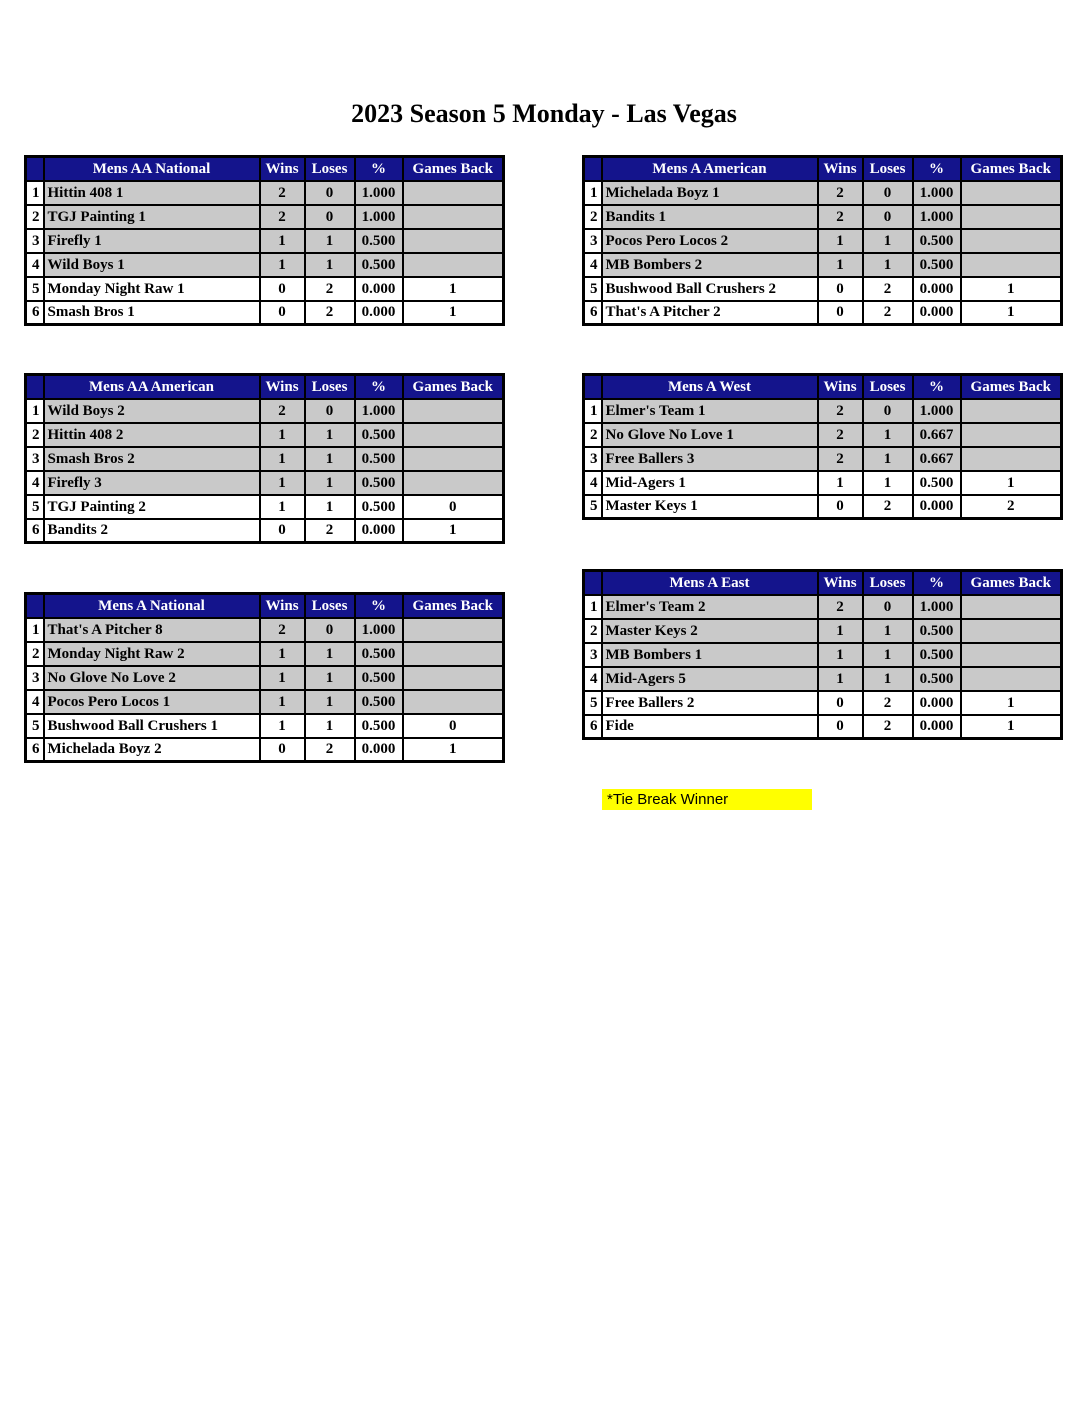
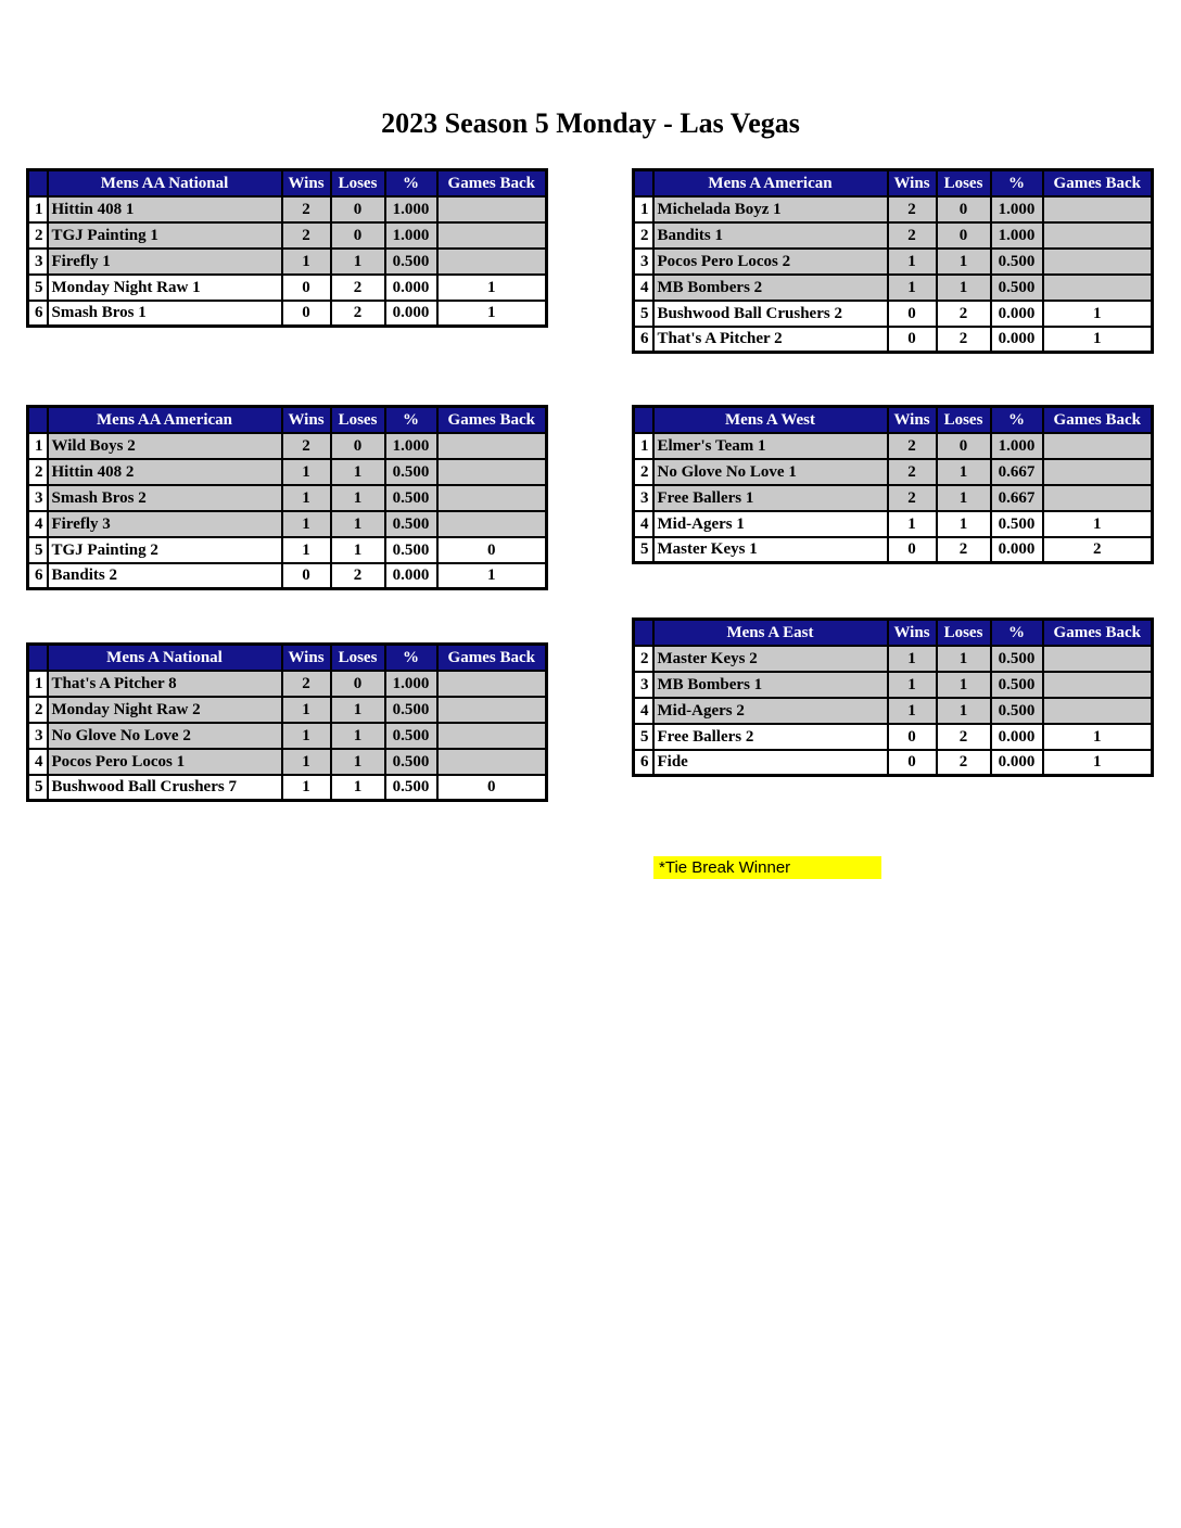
  2023 Season 5 Monday - Las Vegas
  	Mens AA National	Wins	Loses	%	Games Back
  1	Hittin 408 1	2	0	1.000
  2	TGJ Painting 1	2	0	1.000
  3	Firefly 1	1	1	0.500
- 4	Wild Boys 1	1	1	0.500
  5	Monday Night Raw 1	0	2	0.000	1
  6	Smash Bros 1	0	2	0.000	1
  	Mens A American	Wins	Loses	%	Games Back
  1	Michelada Boyz 1	2	0	1.000
  2	Bandits 1	2	0	1.000
  3	Pocos Pero Locos 2	1	1	0.500
  4	MB Bombers 2	1	1	0.500
  5	Bushwood Ball Crushers 2	0	2	0.000	1
  6	That's A Pitcher 2	0	2	0.000	1
  	Mens AA American	Wins	Loses	%	Games Back
  1	Wild Boys 2	2	0	1.000
  2	Hittin 408 2	1	1	0.500
  3	Smash Bros 2	1	1	0.500
  4	Firefly 3	1	1	0.500
  5	TGJ Painting 2	1	1	0.500	0
  6	Bandits 2	0	2	0.000	1
  	Mens A West	Wins	Loses	%	Games Back
  1	Elmer's Team 1	2	0	1.000
  2	No Glove No Love 1	2	1	0.667
- 3	Free Ballers 3	2	1	0.667
+ 3	Free Ballers 1	2	1	0.667
  4	Mid-Agers 1	1	1	0.500	1
  5	Master Keys 1	0	2	0.000	2
  	Mens A National	Wins	Loses	%	Games Back
  1	That's A Pitcher 8	2	0	1.000
  2	Monday Night Raw 2	1	1	0.500
  3	No Glove No Love 2	1	1	0.500
  4	Pocos Pero Locos 1	1	1	0.500
- 5	Bushwood Ball Crushers 1	1	1	0.500	0
+ 5	Bushwood Ball Crushers 7	1	1	0.500	0
- 6	Michelada Boyz 2	0	2	0.000	1
  	Mens A East	Wins	Loses	%	Games Back
- 1	Elmer's Team 2	2	0	1.000
  2	Master Keys 2	1	1	0.500
  3	MB Bombers 1	1	1	0.500
- 4	Mid-Agers 5	1	1	0.500
+ 4	Mid-Agers 2	1	1	0.500
  5	Free Ballers 2	0	2	0.000	1
  6	Fide	0	2	0.000	1
  *Tie Break Winner
